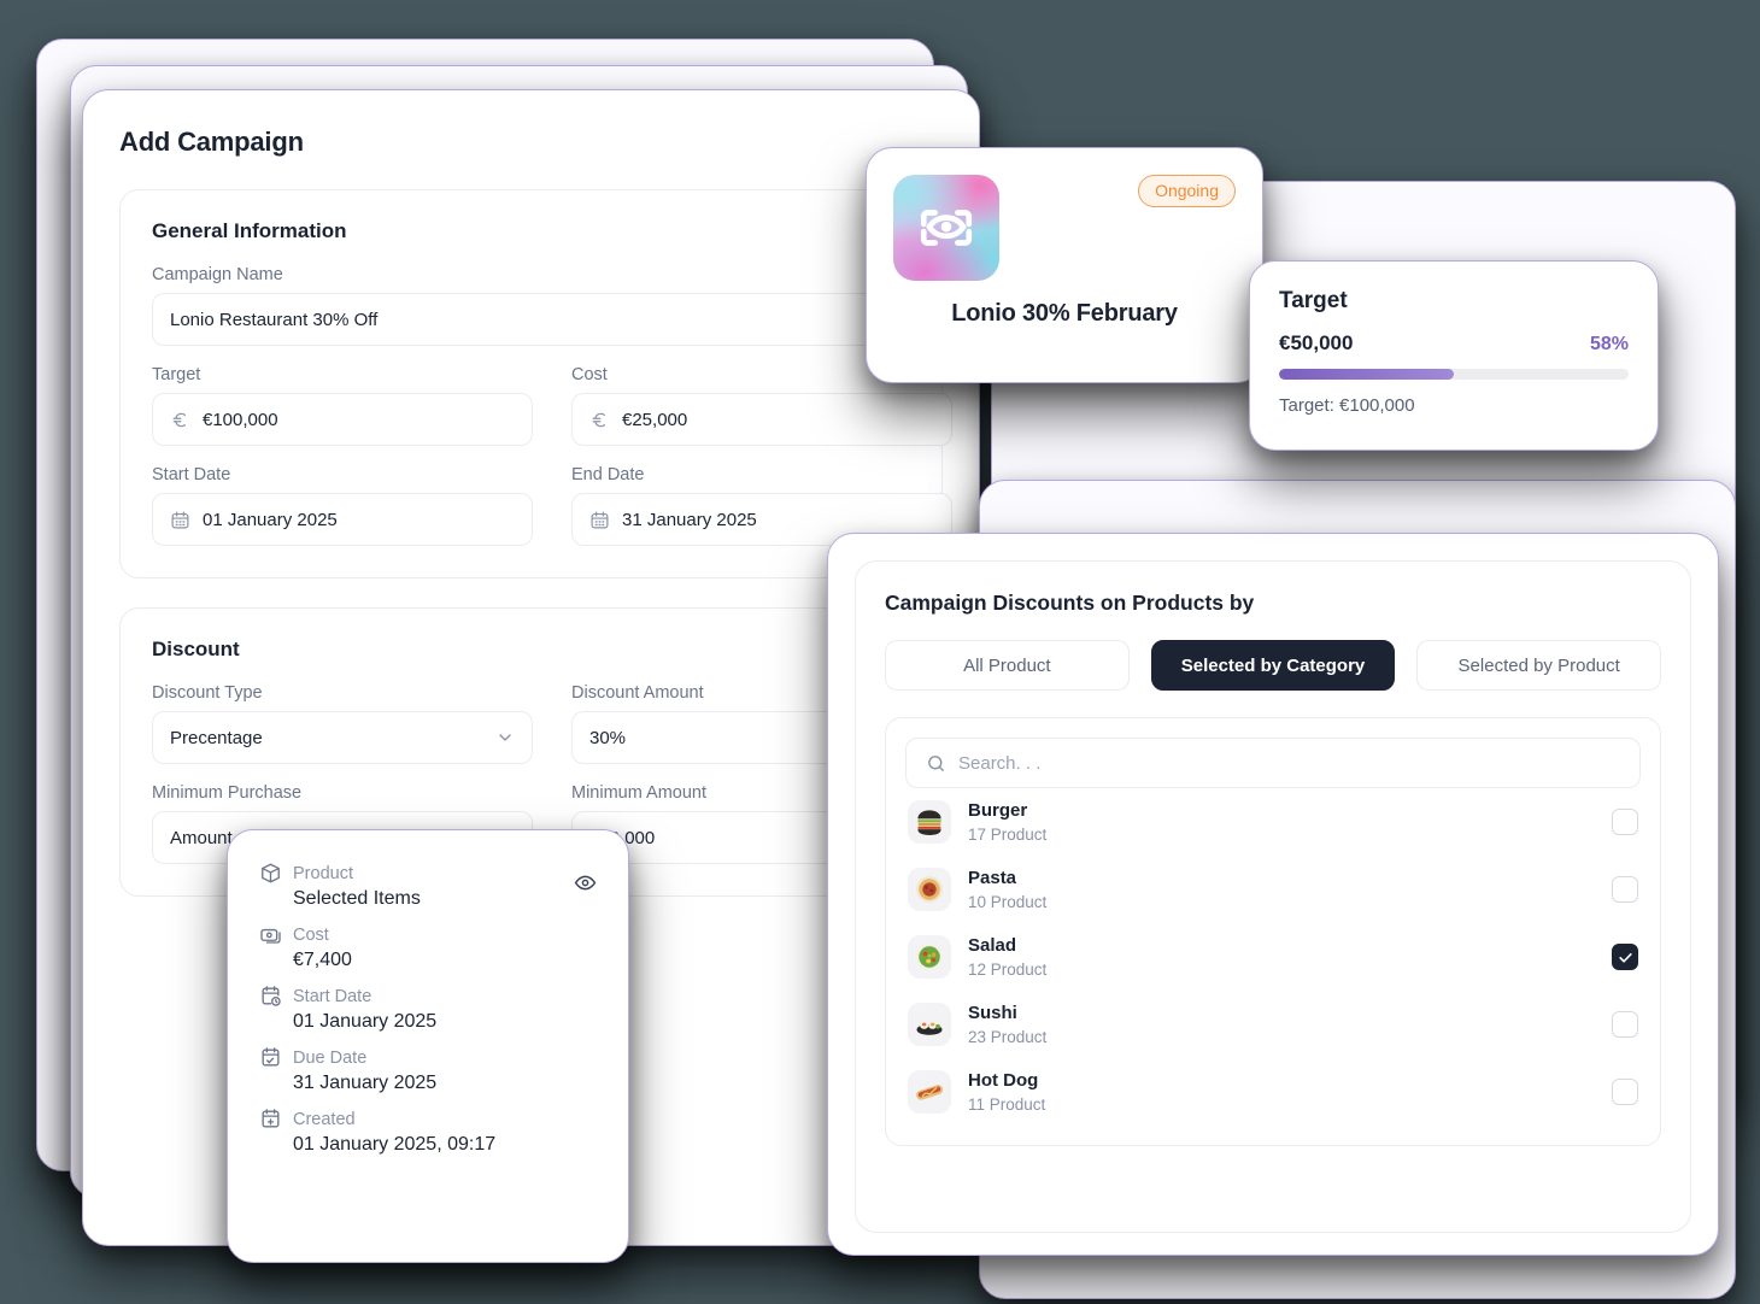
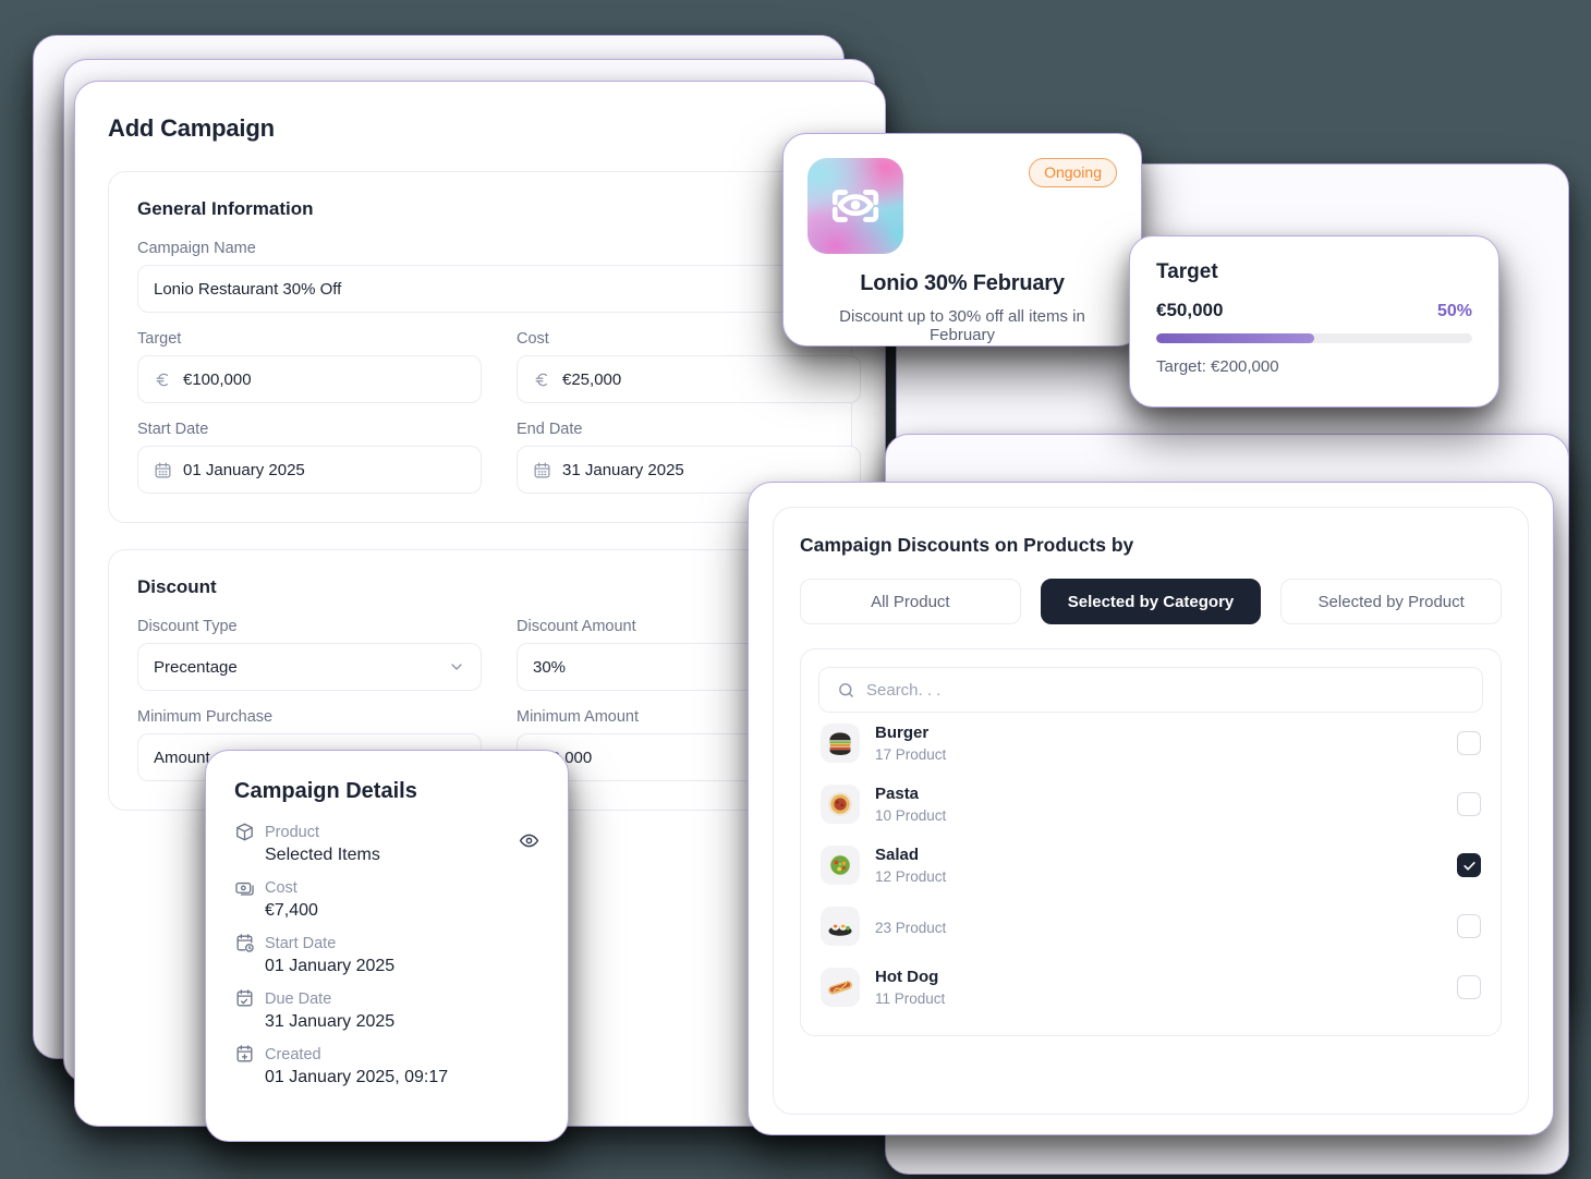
  Add Campaign
  General Information
  Campaign Name
  Lonio Restaurant 30% Off
  Target
  €100,000
  Cost
  €25,000
  Start Date
  01 January 2025
  End Date
  31 January 2025
  Discount
  Discount Type
  Precentage
  Discount Amount
  30%
  Minimum Purchase
  Amount
  Minimum Amount
  Campaign Discounts on Products by
  All Product
  Selected by Category
  Selected by Product
  Search. . .
  Burger
  17 Product
  Pasta
  10 Product
  Salad
  12 Product
- Sushi
  23 Product
  Hot Dog
  11 Product
  Ongoing
  Lonio 30% February
+ Discount up to 30% off all items in February
  Target
  €50,000
- 58%
+ 50%
- Target: €100,000
+ Target: €200,000
+ Campaign Details
  Product
  Selected Items
  Cost
  €7,400
  Start Date
  01 January 2025
  Due Date
  31 January 2025
  Created
  01 January 2025, 09:17
